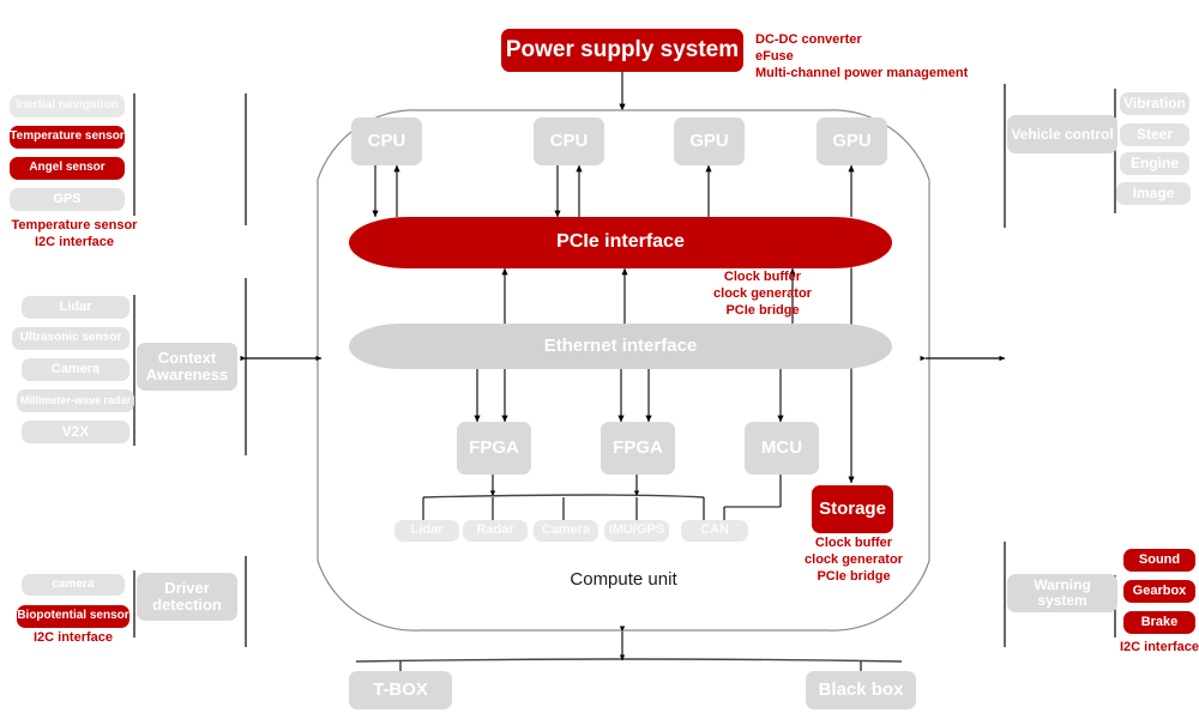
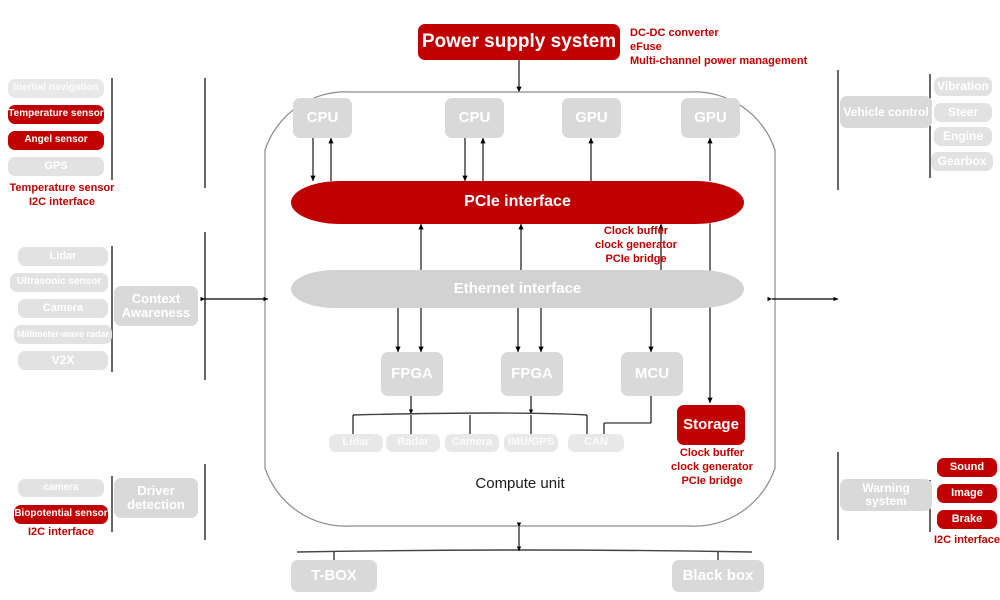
  Power supply system
  DC-DC converter
  eFuse
  Multi-channel power management
  CPU
  CPU
  GPU
  GPU
  PCIe interface
  Clock buffer
  clock generator
  PCIe bridge
  Ethernet interface
  FPGA
  FPGA
  MCU
  Storage
  Clock buffer
  clock generator
  PCIe bridge
  Compute unit
  Temperature sensor
  Angel sensor
  GPS
  Temperature sensor
  I2C interface
  Lidar
  Ultrasonic sensor
  Camera
  Millimeter-wave radar
  V2X
  Context Awareness
  camera
  Biopotential sensor
  Driver detection
  I2C interface
  Vehicle control
  Vibration
  Steer
  Engine
- Image
+ Gearbox
  Warning system
  Sound
- Gearbox
+ Image
  Brake
  I2C interface
  T-BOX
  Black box
